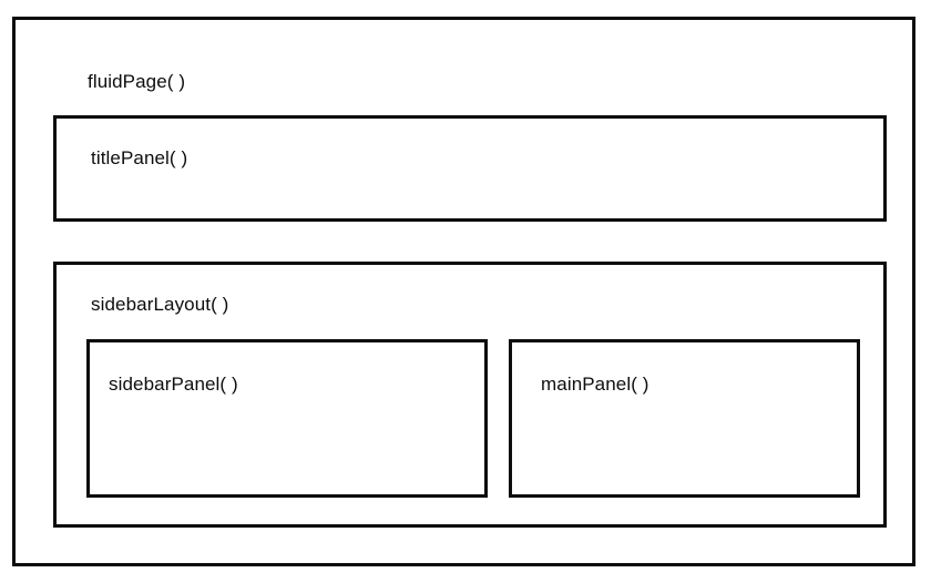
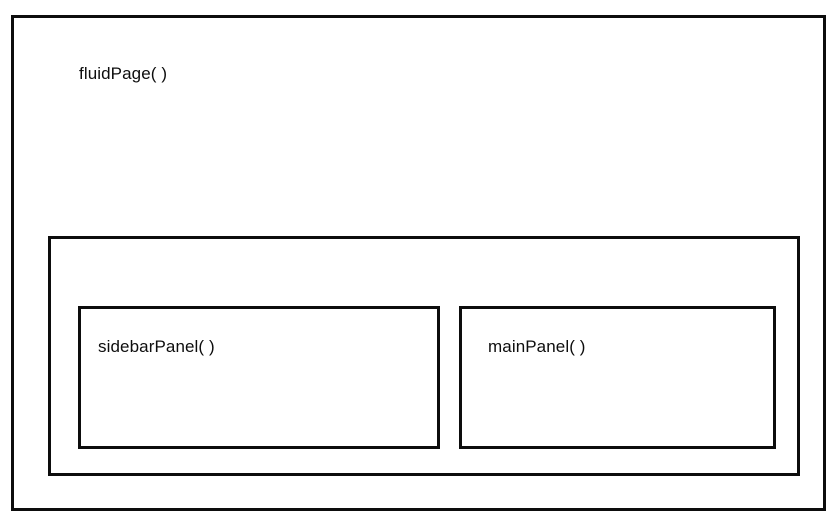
  fluidPage( )
- titlePanel( )
- sidebarLayout( )
  sidebarPanel( )
  mainPanel( )
